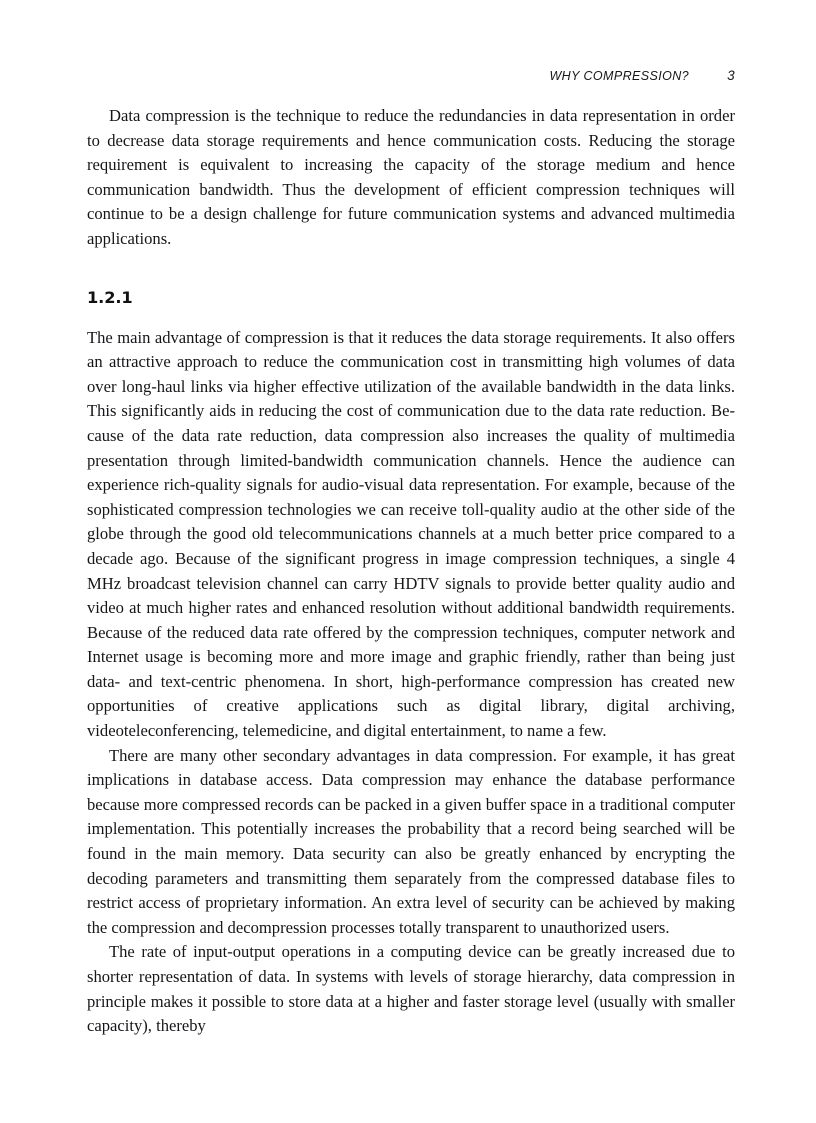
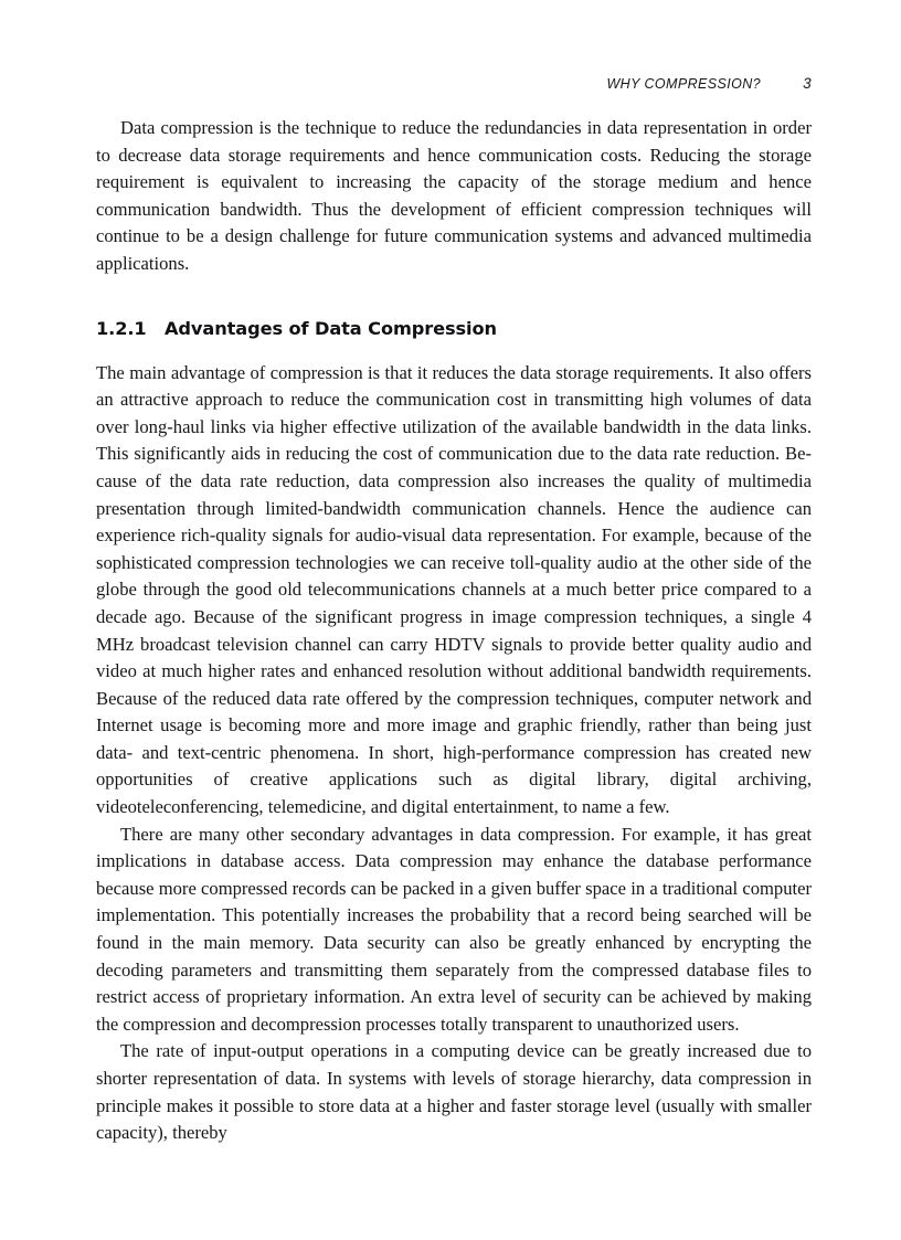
  WHY COMPRESSION?
  3
  Data compression is the technique to reduce the redundancies in data repre­sentation in order to decrease data storage requirements and hence communi­cation costs. Reducing the storage requirement is equivalent to increasing the capacity of the storage medium and hence communication bandwidth. Thus the development of efficient compression techniques will continue to be a de­sign challenge for future communication systems and advanced multimedia applications.
  1.2.1
+ Advantages of Data Compression
  The main advantage of compression is that it reduces the data storage require­ments. It also offers an attractive approach to reduce the communication cost in transmitting high volumes of data over long-haul links via higher effective utilization of the available bandwidth in the data links. This significantly aids in reducing the cost of communication due to the data rate reduction. Be­cause of the data rate reduction, data compression also increases the quality of multimedia presentation through limited-bandwidth communication channels. Hence the audience can experience rich-quality signals for audio-visual data representation. For example, because of the sophisticated compression tech­nologies we can receive toll-quality audio at the other side of the globe through the good old telecommunications channels at a much better price compared to a decade ago. Because of the significant progress in image compression tech­niques, a single 4 MHz broadcast television channel can carry HDTV signals to provide better quality audio and video at much higher rates and enhanced res­olution without additional bandwidth requirements. Because of the reduced data rate offered by the compression techniques, computer network and In­ternet usage is becoming more and more image and graphic friendly, rather than being just data- and text-centric phenomena. In short, high-performance compression has created new opportunities of creative applications such as dig­ital library, digital archiving, videoteleconferencing, telemedicine, and digital entertainment, to name a few.
  There are many other secondary advantages in data compression. For example, it has great implications in database access. Data compression may enhance the database performance because more compressed records can be packed in a given buffer space in a traditional computer implementation. This potentially increases the probability that a record being searched will be found in the main memory. Data security can also be greatly enhanced by encrypting the decoding parameters and transmitting them separately from the compressed database files to restrict access of proprietary information. An extra level of security can be achieved by making the compression and decompression processes totally transparent to unauthorized users.
  The rate of input-output operations in a computing device can be greatly increased due to shorter representation of data. In systems with levels of storage hierarchy, data compression in principle makes it possible to store data at a higher and faster storage level (usually with smaller capacity), thereby
